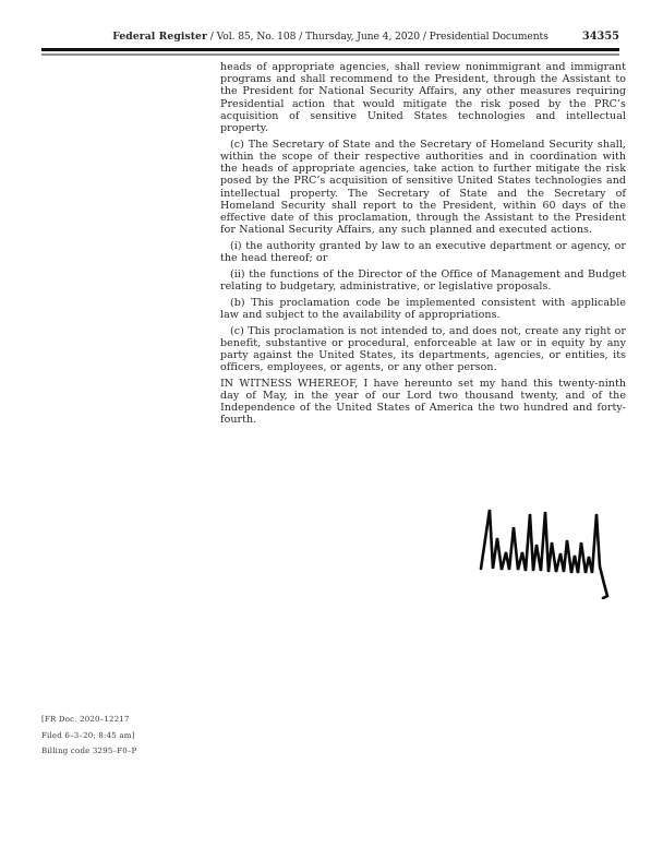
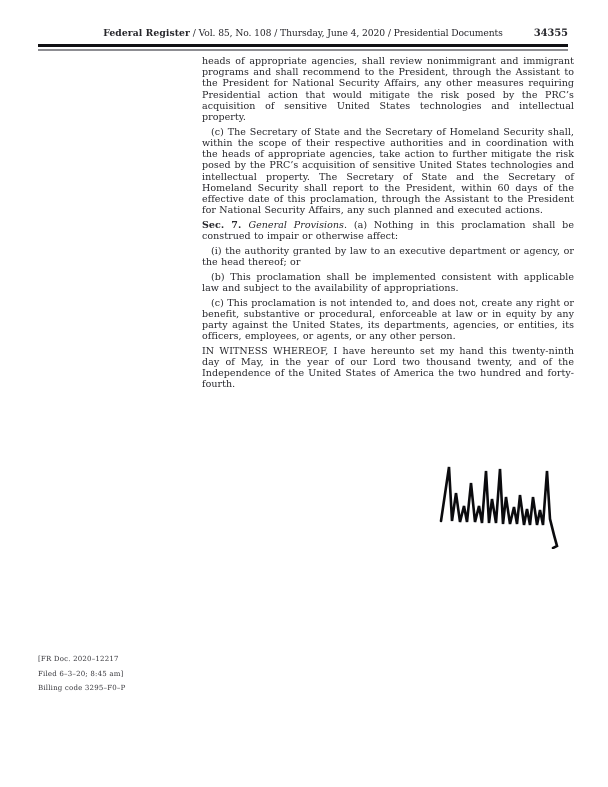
  Federal Register / Vol. 85, No. 108 / Thursday, June 4, 2020 / Presidential Documents
  34355
  heads of appropriate agencies, shall review nonimmigrant and immigrant programs and shall recommend to the President, through the Assistant to the President for National Security Affairs, any other measures requiring Presidential action that would mitigate the risk posed by the PRC’s acquisition of sensitive United States technologies and intellectual property.
  (c) The Secretary of State and the Secretary of Homeland Security shall, within the scope of their respective authorities and in coordination with the heads of appropriate agencies, take action to further mitigate the risk posed by the PRC’s acquisition of sensitive United States technologies and intellectual property. The Secretary of State and the Secretary of Homeland Security shall report to the President, within 60 days of the effective date of this proclamation, through the Assistant to the President for National Security Affairs, any such planned and executed actions.
+ Sec. 7. General Provisions. (a) Nothing in this proclamation shall be construed to impair or otherwise affect:
  (i) the authority granted by law to an executive department or agency, or the head thereof; or
- (ii) the functions of the Director of the Office of Management and Budget relating to budgetary, administrative, or legislative proposals.
- (b) This proclamation code be implemented consistent with applicable law and subject to the availability of appropriations.
+ (b) This proclamation shall be implemented consistent with applicable law and subject to the availability of appropriations.
  (c) This proclamation is not intended to, and does not, create any right or benefit, substantive or procedural, enforceable at law or in equity by any party against the United States, its departments, agencies, or entities, its officers, employees, or agents, or any other person.
  IN WITNESS WHEREOF, I have hereunto set my hand this twenty-ninth day of May, in the year of our Lord two thousand twenty, and of the Independence of the United States of America the two hundred and forty-fourth.
  [FR Doc. 2020–12217
  Filed 6–3–20; 8:45 am]
  Billing code 3295–F0–P
